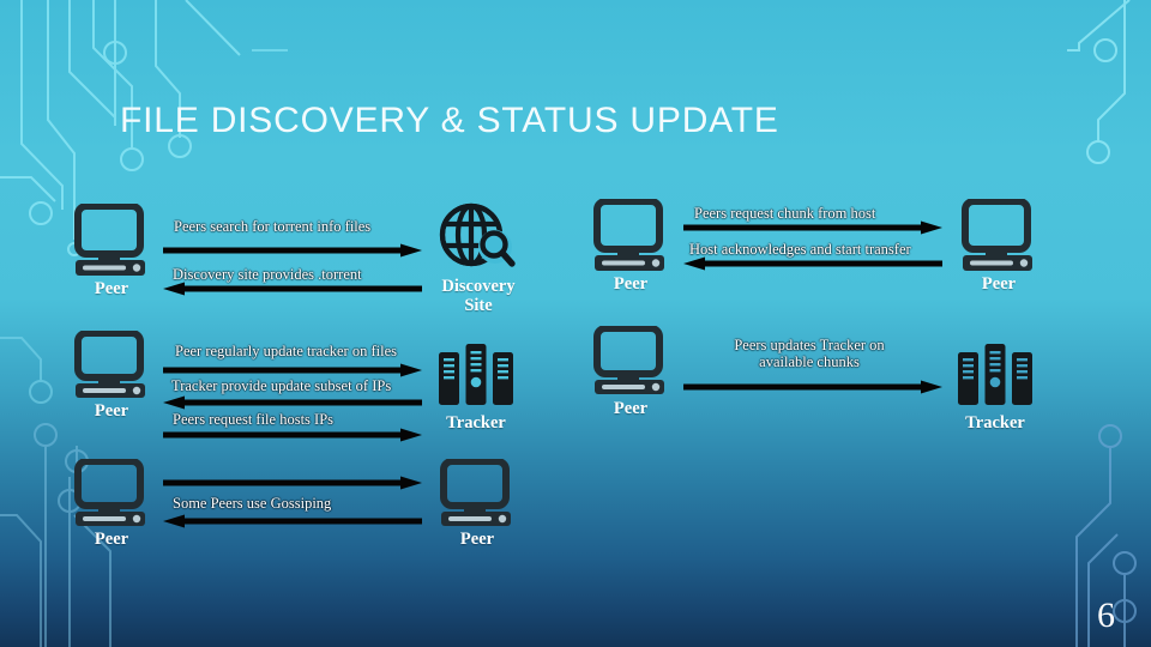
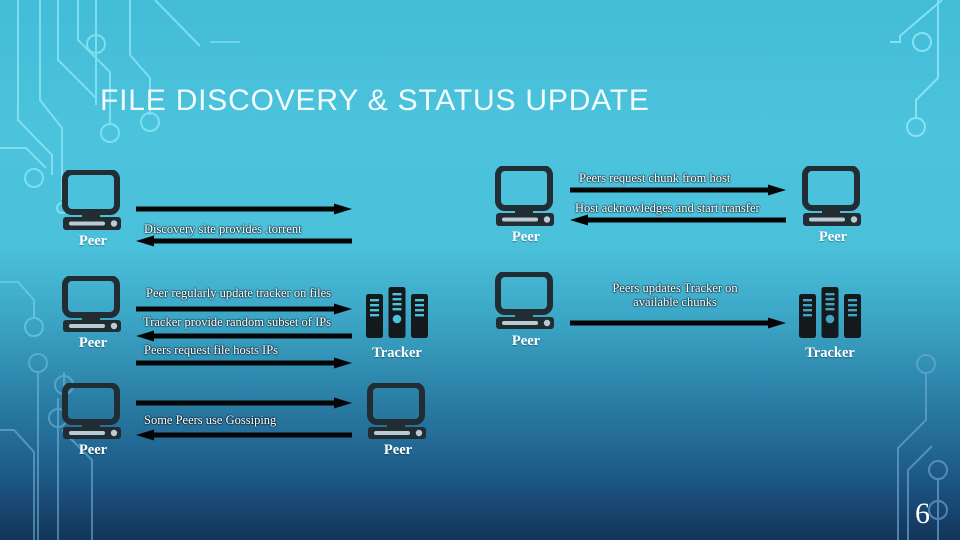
  FILE DISCOVERY & STATUS UPDATE
  Peer
- Discovery
- Site
- Peers search for torrent info files
  Discovery site provides .torrent
  Peer
  Peer
  Peers request chunk from host
  Host acknowledges and start transfer
  Peer
  Tracker
  Peer regularly update tracker on files
- Tracker provide update subset of IPs
+ Tracker provide random subset of IPs
  Peers request file hosts IPs
  Peer
  Tracker
  Peers updates Tracker on
  available chunks
  Peer
  Peer
  Some Peers use Gossiping
  6
